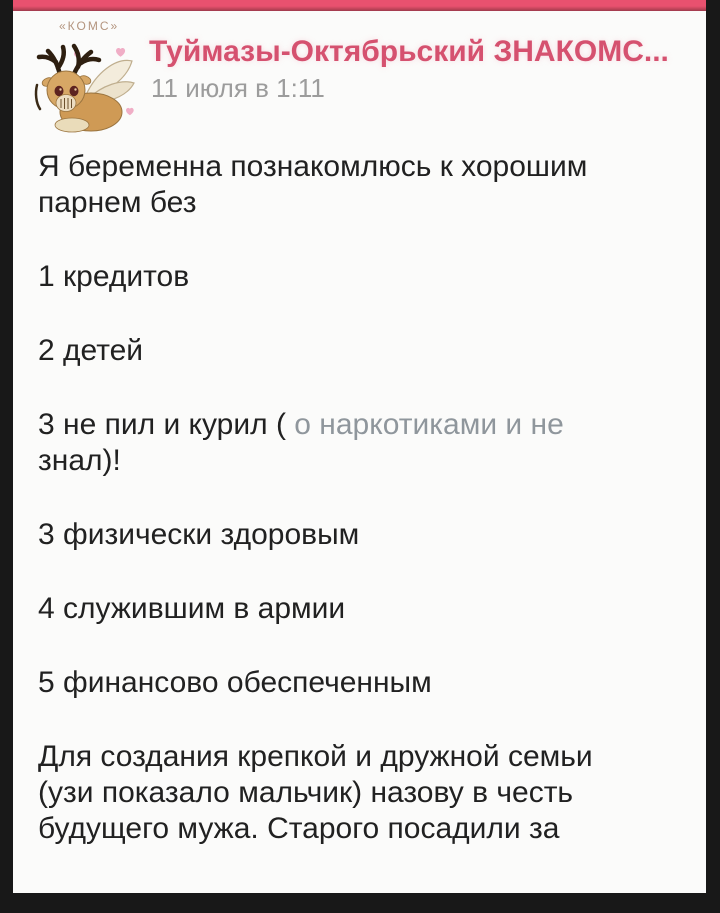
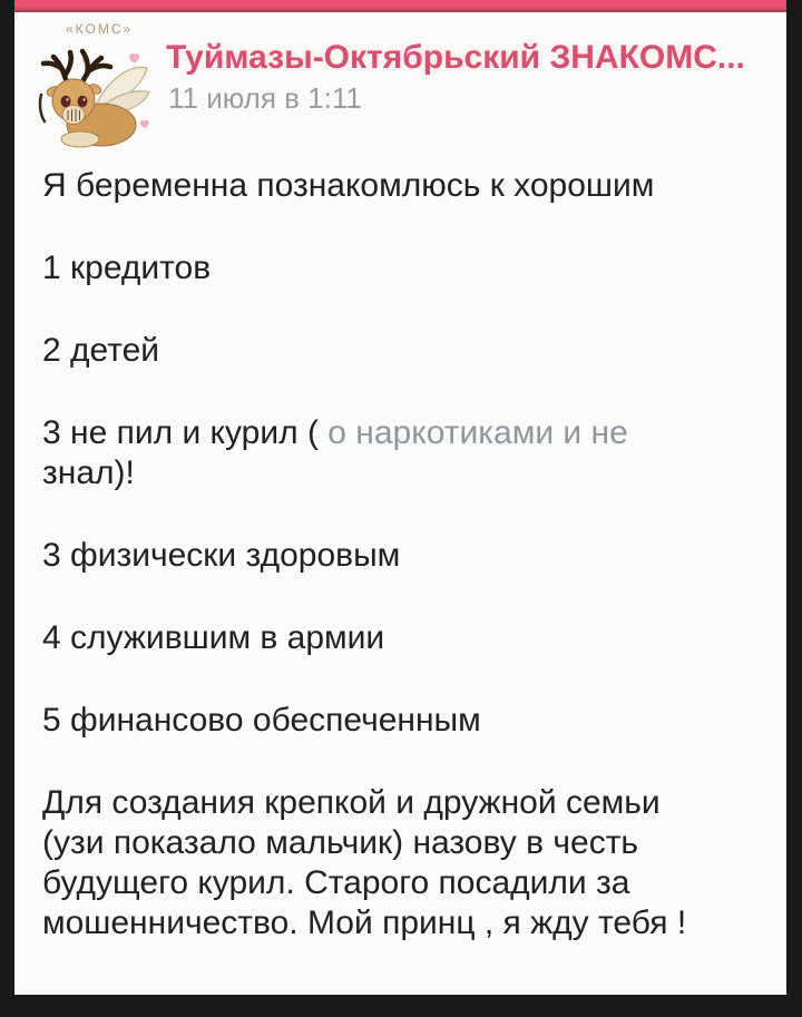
  «КОМС»
  Туймазы-Октябрьский ЗНАКОМС...
  11 июля в 1:11
  Я беременна познакомлюсь к хорошим
- парнем без
  1 кредитов
  2 детей
  3 не пил и курил ( о наркотиками и не
  знал)!
  3 физически здоровым
  4 служившим в армии
  5 финансово обеспеченным
  Для создания крепкой и дружной семьи
  (узи показало мальчик) назову в честь
- будущего мужа. Старого посадили за
+ будущего курил. Старого посадили за
+ мошенничество. Мой принц , я жду тебя !
